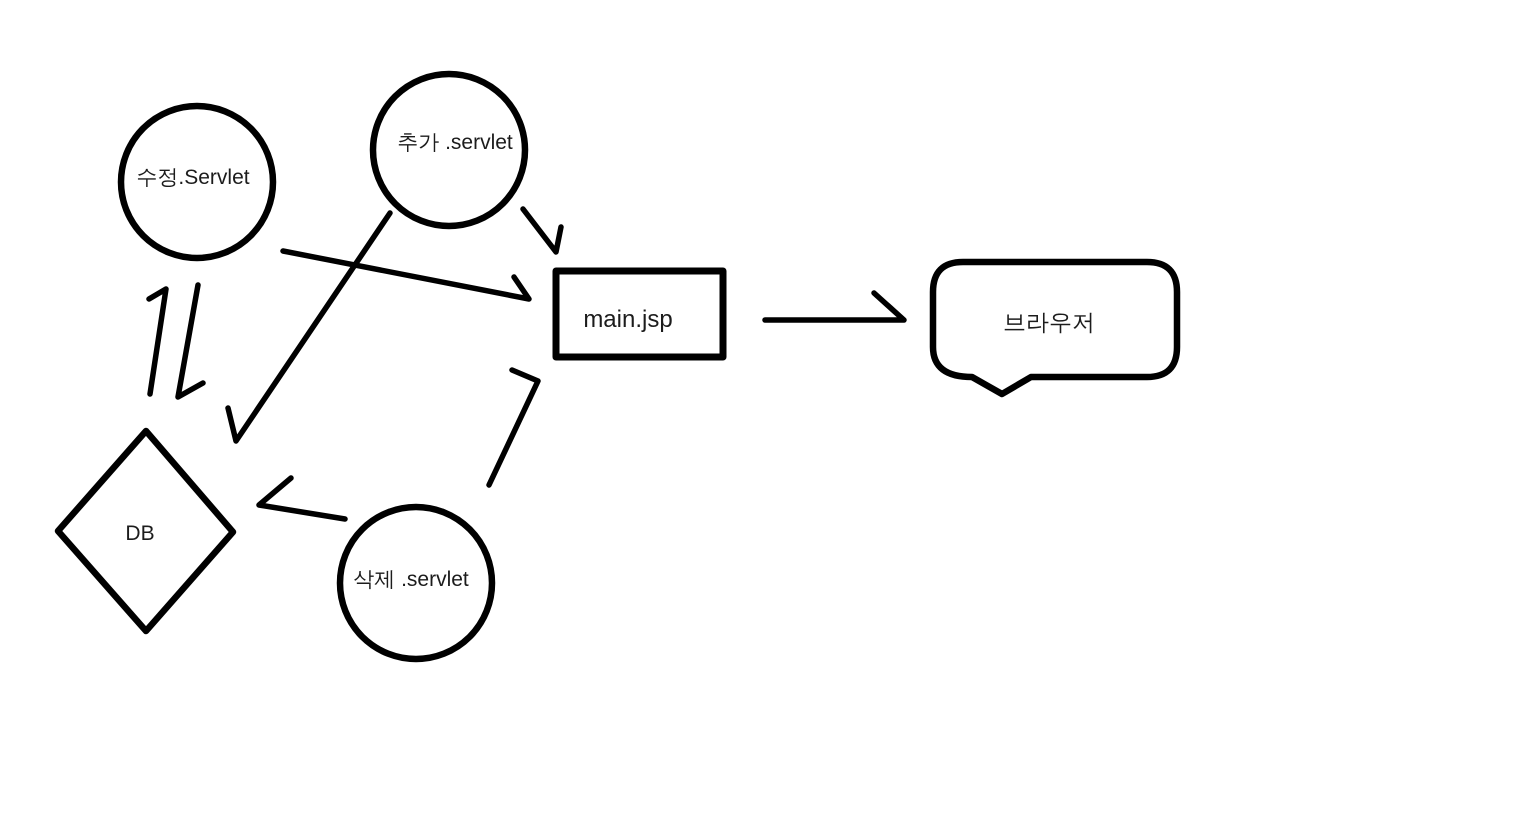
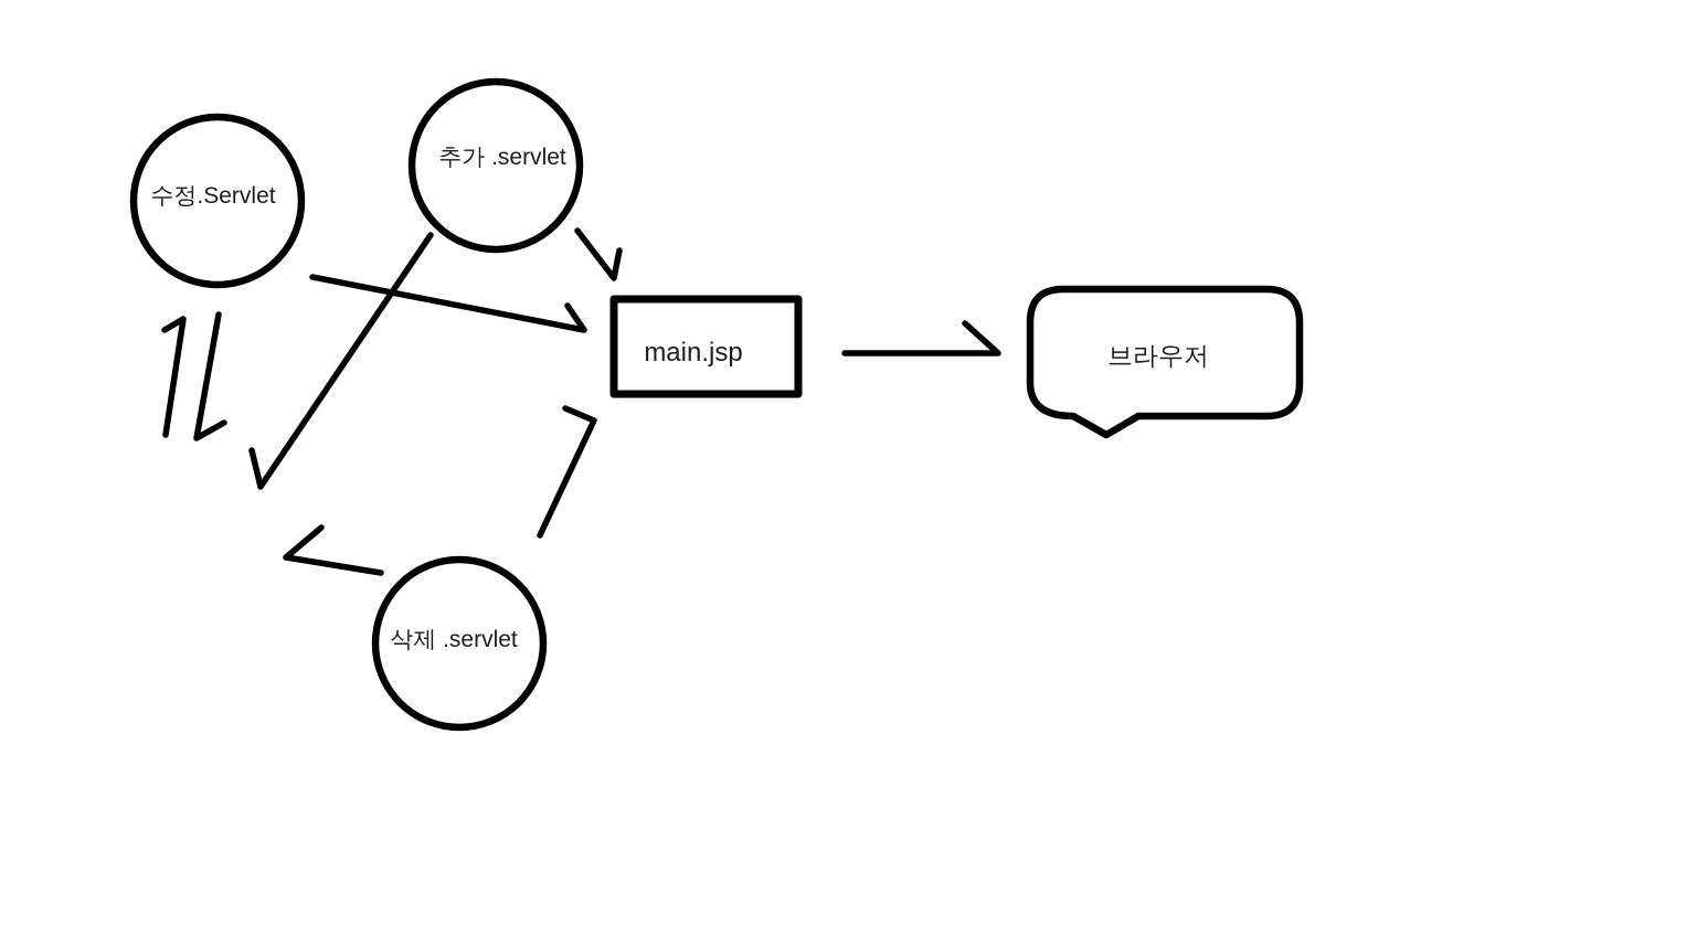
  수정.Servlet
  추가 .servlet
  main.jsp
  브라우저
- DB
  삭제 .servlet
